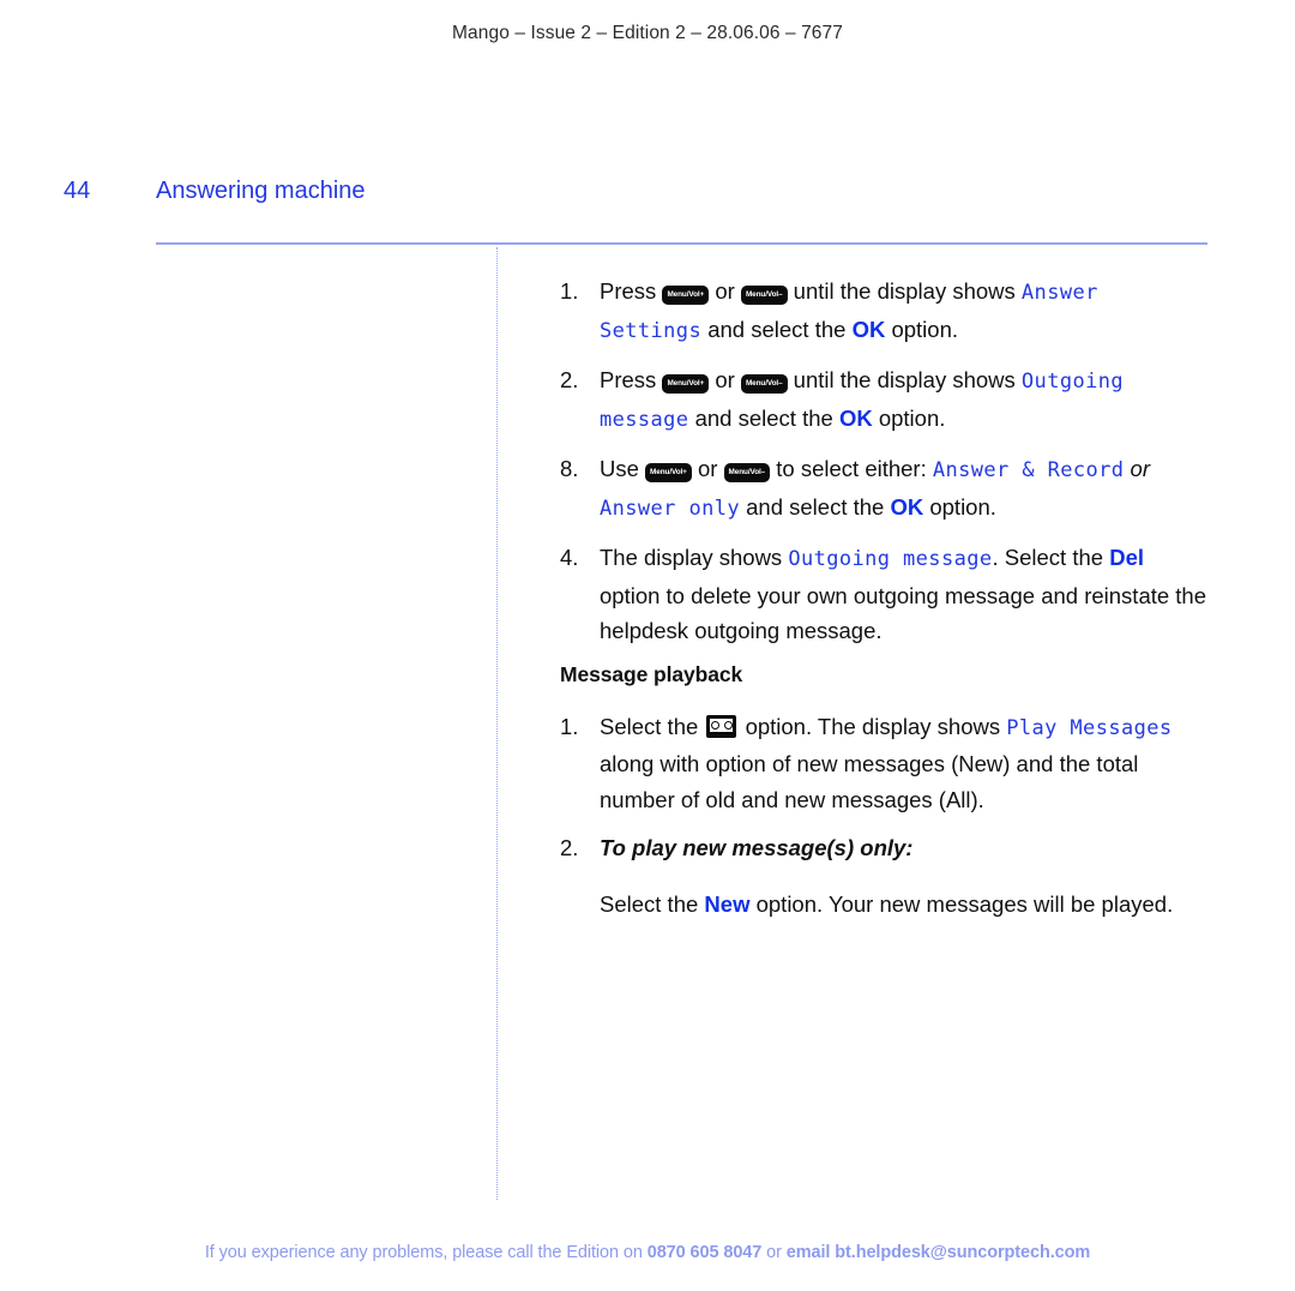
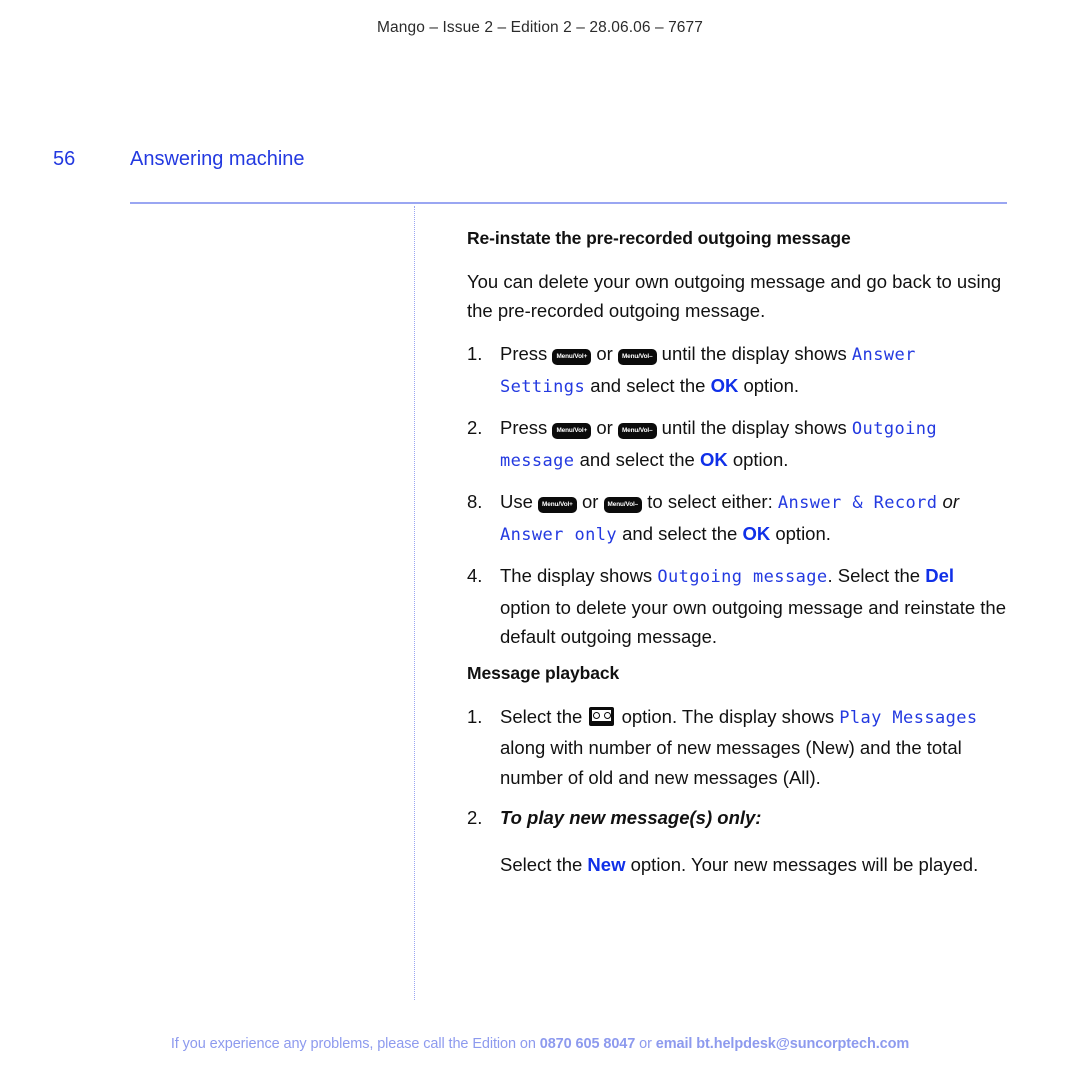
  Mango – Issue 2 – Edition 2 – 28.06.06 – 7677
- 44
+ 56
  Answering machine
+ Re-instate the pre-recorded outgoing message
+ You can delete your own outgoing message and go back to using the pre-recorded outgoing message.
  1.
  Press or until the display shows Answer Settings and select the OK option.
  2.
  Press or until the display shows Outgoing message and select the OK option.
  8.
  Use or to select either: Answer & Record or Answer only and select the OK option.
  4.
- The display shows Outgoing message. Select the Del option to delete your own outgoing message and reinstate the helpdesk outgoing message.
+ The display shows Outgoing message. Select the Del option to delete your own outgoing message and reinstate the default outgoing message.
  Message playback
  1.
- Select the option. The display shows Play Messages along with option of new messages (New) and the total number of old and new messages (All).
+ Select the option. The display shows Play Messages along with number of new messages (New) and the total number of old and new messages (All).
  2.
  To play new message(s) only:
  Select the New option. Your new messages will be played.
  If you experience any problems, please call the Edition on 0870 605 8047 or email bt.helpdesk@suncorptech.com
